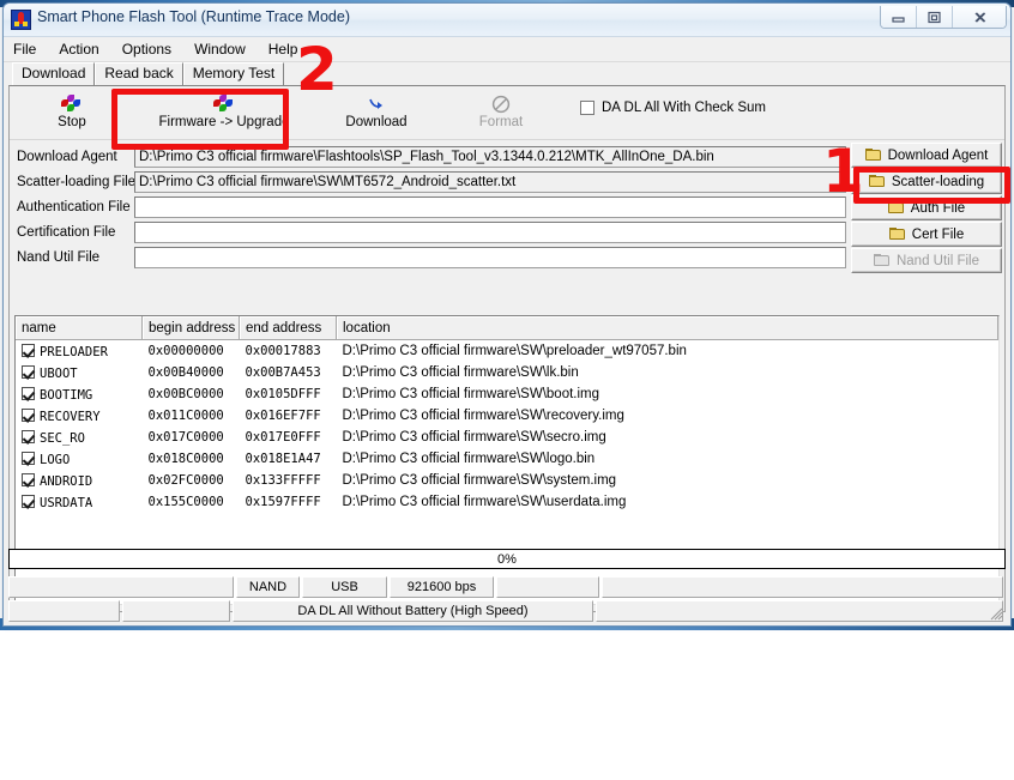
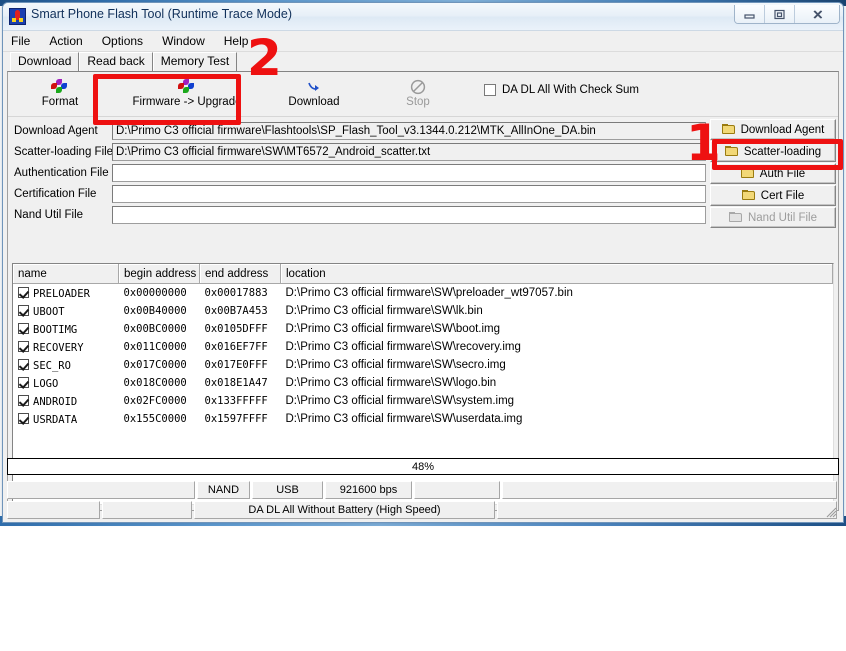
  Smart Phone Flash Tool (Runtime Trace Mode)
  File
  Action
  Options
  Window
  Help
  Download
  Read back
  Memory Test
- Stop
+ Format
  Firmware -> Upgrade
  Download
- Format
+ Stop
  DA DL All With Check Sum
  Download Agent
  D:\Primo C3 official firmware\Flashtools\SP_Flash_Tool_v3.1344.0.212\MTK_AllInOne_DA.bin
  Scatter-loading File
  D:\Primo C3 official firmware\SW\MT6572_Android_scatter.txt
  Authentication File
  Certification File
  Nand Util File
  Download Agent
  Scatter-loading
  Auth File
  Cert File
  Nand Util File
  name	begin address	end address	location
  PRELOADER	0x00000000	0x00017883	D:\Primo C3 official firmware\SW\preloader_wt97057.bin
  UBOOT	0x00B40000	0x00B7A453	D:\Primo C3 official firmware\SW\lk.bin
  BOOTIMG	0x00BC0000	0x0105DFFF	D:\Primo C3 official firmware\SW\boot.img
  RECOVERY	0x011C0000	0x016EF7FF	D:\Primo C3 official firmware\SW\recovery.img
  SEC_RO	0x017C0000	0x017E0FFF	D:\Primo C3 official firmware\SW\secro.img
  LOGO	0x018C0000	0x018E1A47	D:\Primo C3 official firmware\SW\logo.bin
  ANDROID	0x02FC0000	0x133FFFFF	D:\Primo C3 official firmware\SW\system.img
  USRDATA	0x155C0000	0x1597FFFF	D:\Primo C3 official firmware\SW\userdata.img
- 0%
+ 48%
  NAND
  USB
  921600 bps
  DA DL All Without Battery (High Speed)
  2
  1
